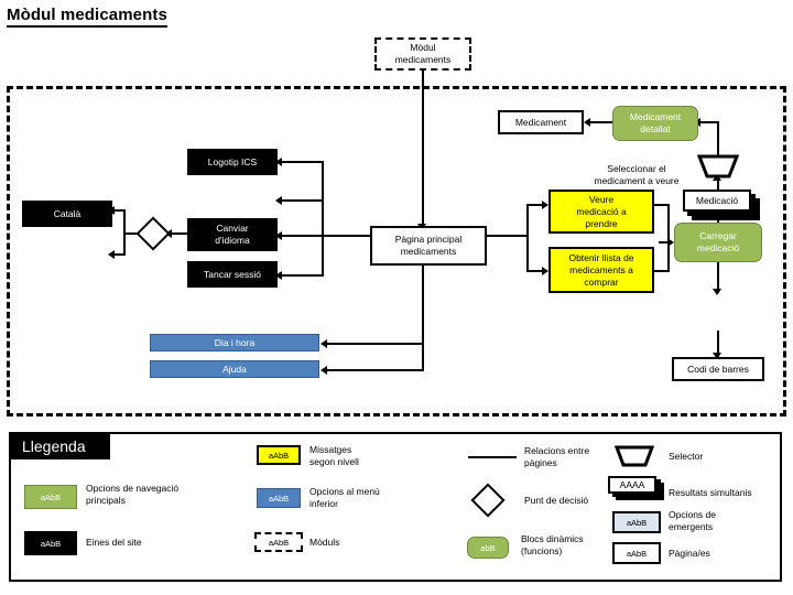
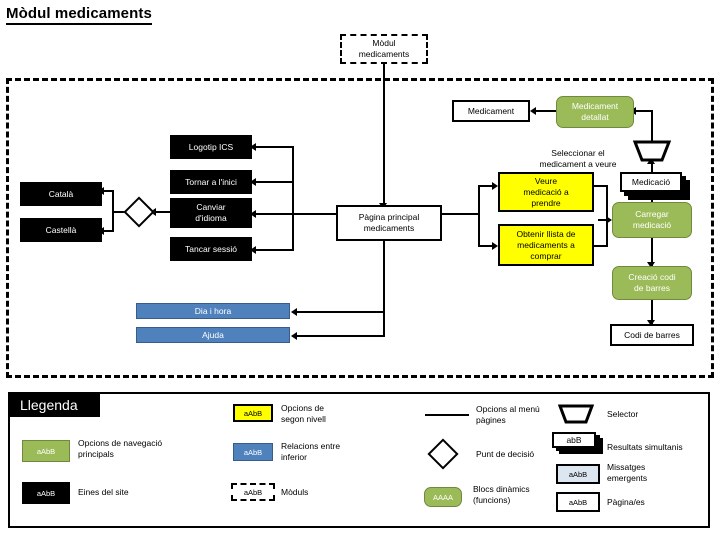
  Mòdul medicaments
  Mòdul
  medicaments
  Medicament
  Medicament
  detallat
  Medicació
  Carregar
  medicació
+ Creació codi
+ de barres
  Codi de barres
  Seleccionar el
  medicament a veure
  Logotip ICS
+ Tornar a l'inici
  Canviar
  d'idioma
  Tancar sessió
  Català
+ Castellà
  Pàgina principal
  medicaments
  Veure
  medicació a
  prendre
  Obtenir llista de
  medicaments a
  comprar
  Dia i hora
  Ajuda
  Llegenda
  aAbB
  Opcions de navegació
  principals
  aAbB
  Eines del site
  aAbB
- Missatges
+ Opcions de
  segon nivell
  aAbB
- Opcions al menú
+ Relacions entre
  inferior
  aAbB
  Mòduls
- Relacions entre
+ Opcions al menú
  pàgines
  Punt de decisió
- abB
+ AAAA
  Blocs dinàmics
  (funcions)
  Selector
- AAAA
+ abB
  Resultats simultanis
  aAbB
- Opcions de
+ Missatges
  emergents
  aAbB
  Pàgina/es
